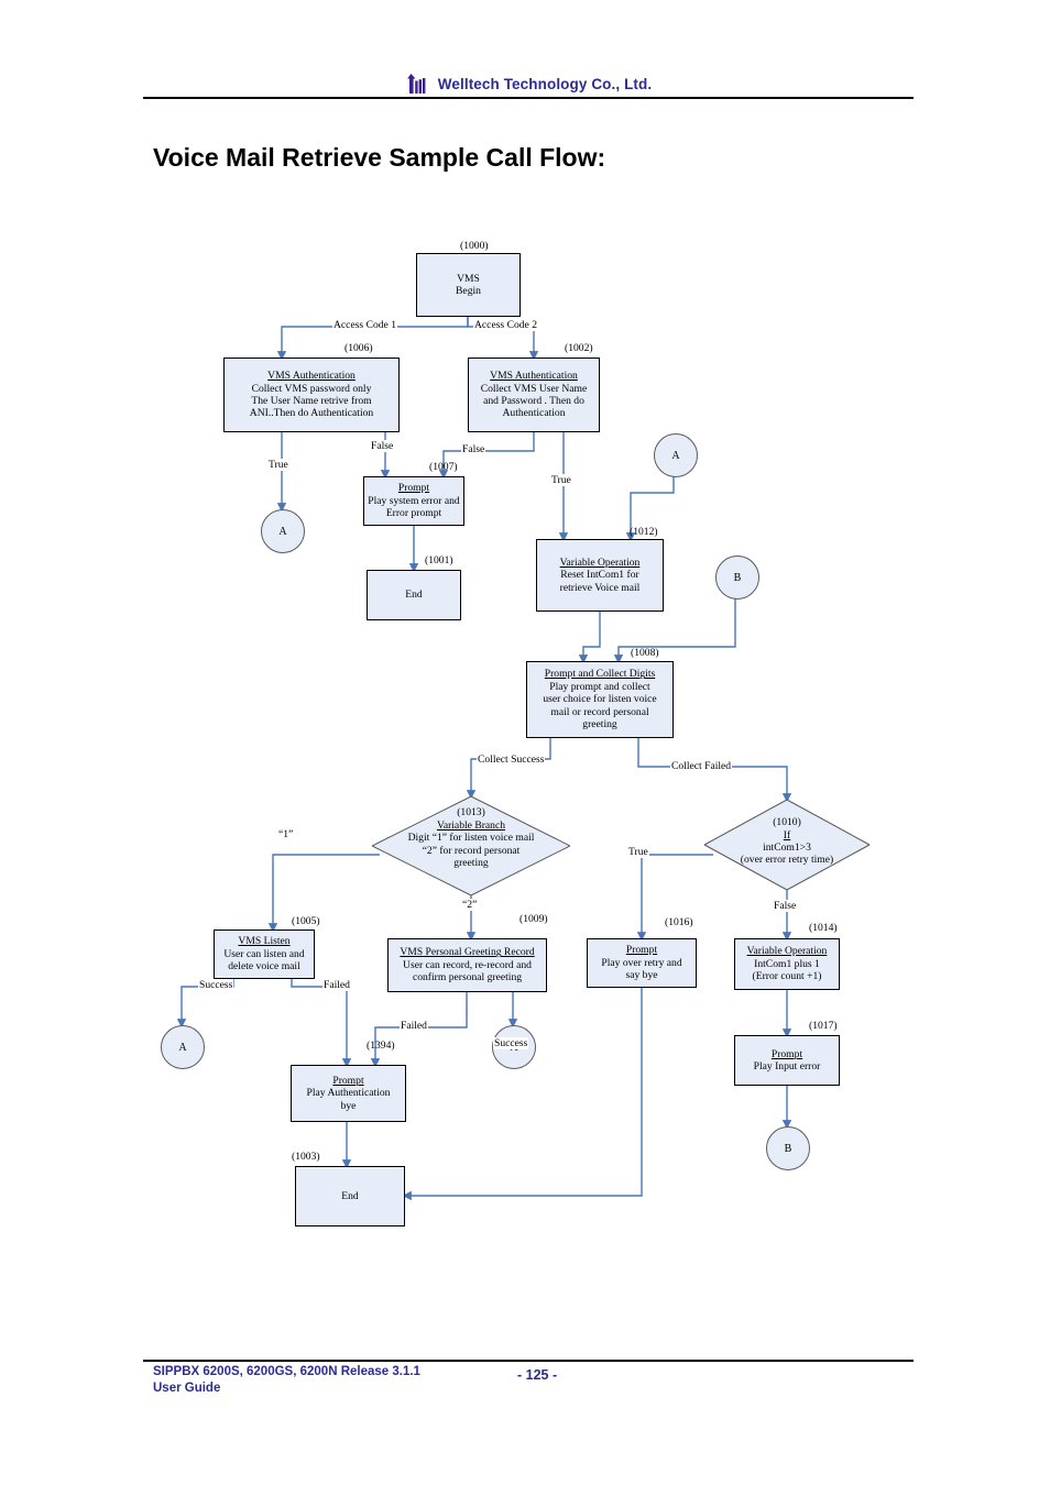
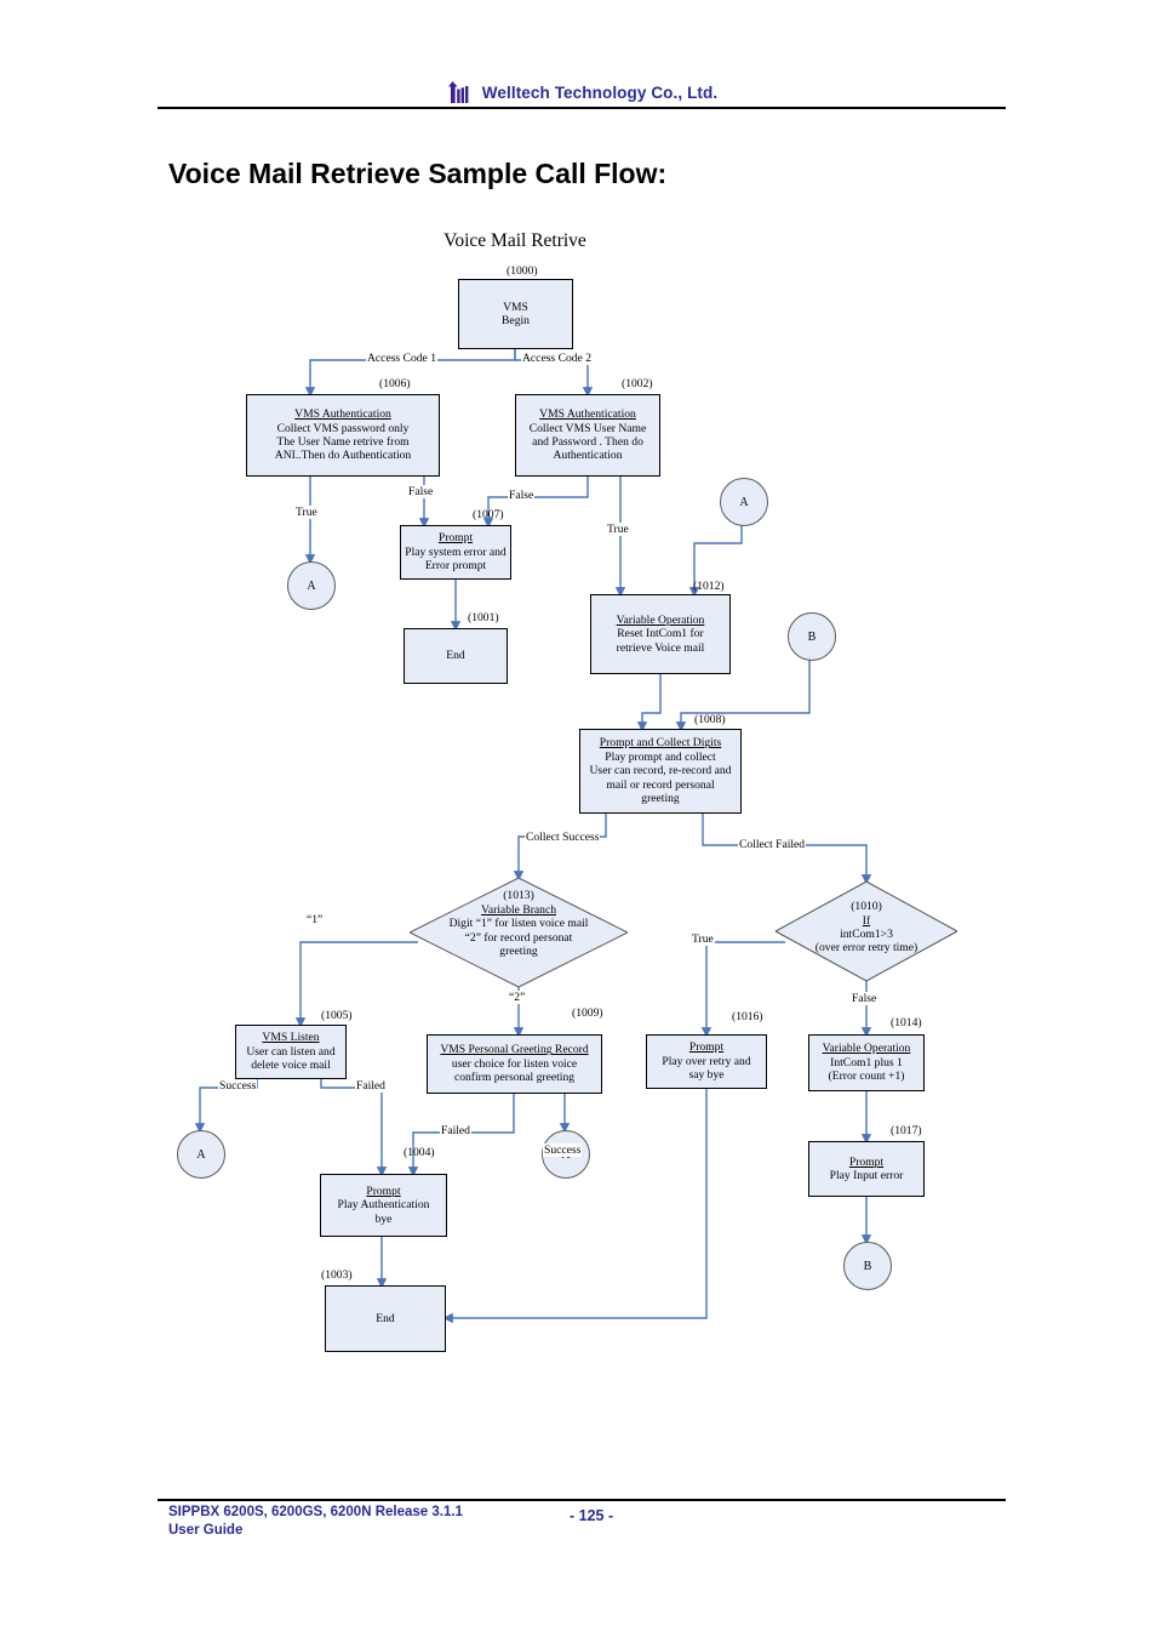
  Welltech Technology Co., Ltd.
  Voice Mail Retrieve Sample Call Flow:
+ Voice Mail Retrive
  (1000)
  VMS
  Begin
  (1006)
  VMS Authentication
  Collect VMS password only
  The User Name retrive from
  ANI..Then do Authentication
  (1002)
  VMS Authentication
  Collect VMS User Name
  and Password . Then do
  Authentication
  (1007)
  Prompt
  Play system error and
  Error prompt
  (1001)
  End
  (1012)
  Variable Operation
  Reset IntCom1 for
  retrieve Voice mail
  (1008)
  Prompt and Collect Digits
  Play prompt and collect
- user choice for listen voice
+ User can record, re-record and
  mail or record personal
  greeting
  (1013)
  Variable Branch
  Digit “1” for listen voice mail
  “2” for record personat
  greeting
  (1010)
  If
  intCom1>3
  (over error retry time)
  (1005)
  VMS Listen
  User can listen and
  delete voice mail
  (1009)
  VMS Personal Greeting Record
- User can record, re-record and
+ user choice for listen voice
  confirm personal greeting
  (1016)
  Prompt
  Play over retry and
  say bye
  (1014)
  Variable Operation
  IntCom1 plus 1
  (Error count +1)
  (1017)
  Prompt
  Play Input error
- (1394)
+ (1004)
  Prompt
  Play Authentication
  bye
  (1003)
  End
  A
  A
  B
  A
  B
  Access Code 1
  Access Code 2
  False
  False
  True
  True
  Collect Success
  Collect Failed
  “1”
  “2”
  True
  False
  Success
  Failed
  Failed
  Success
  SIPPBX 6200S, 6200GS, 6200N Release 3.1.1
  User Guide
  - 125 -
